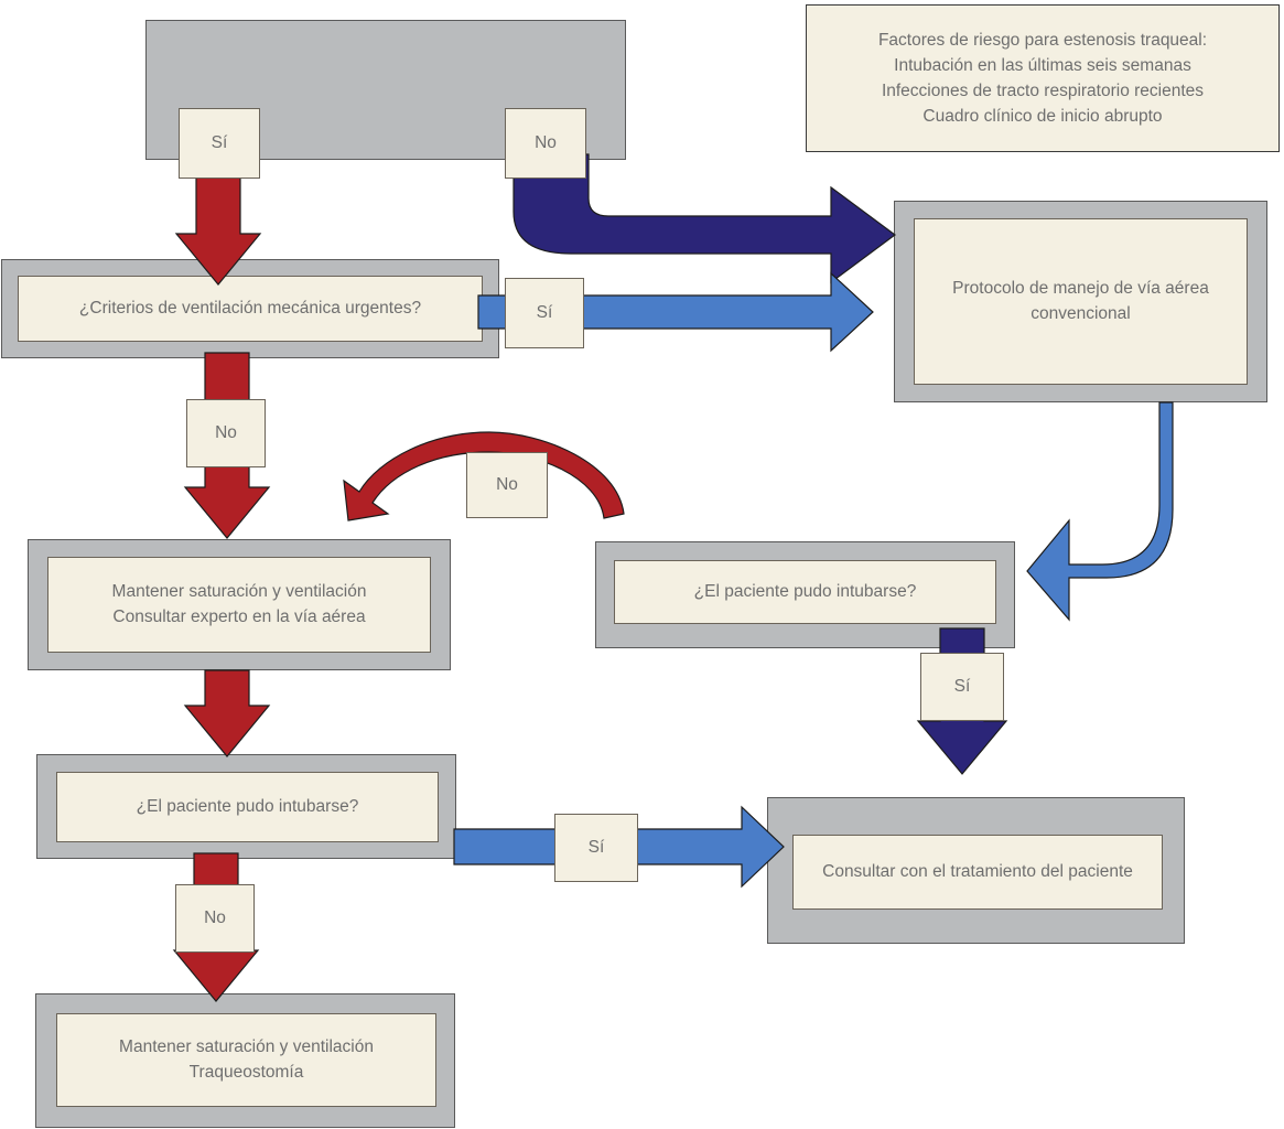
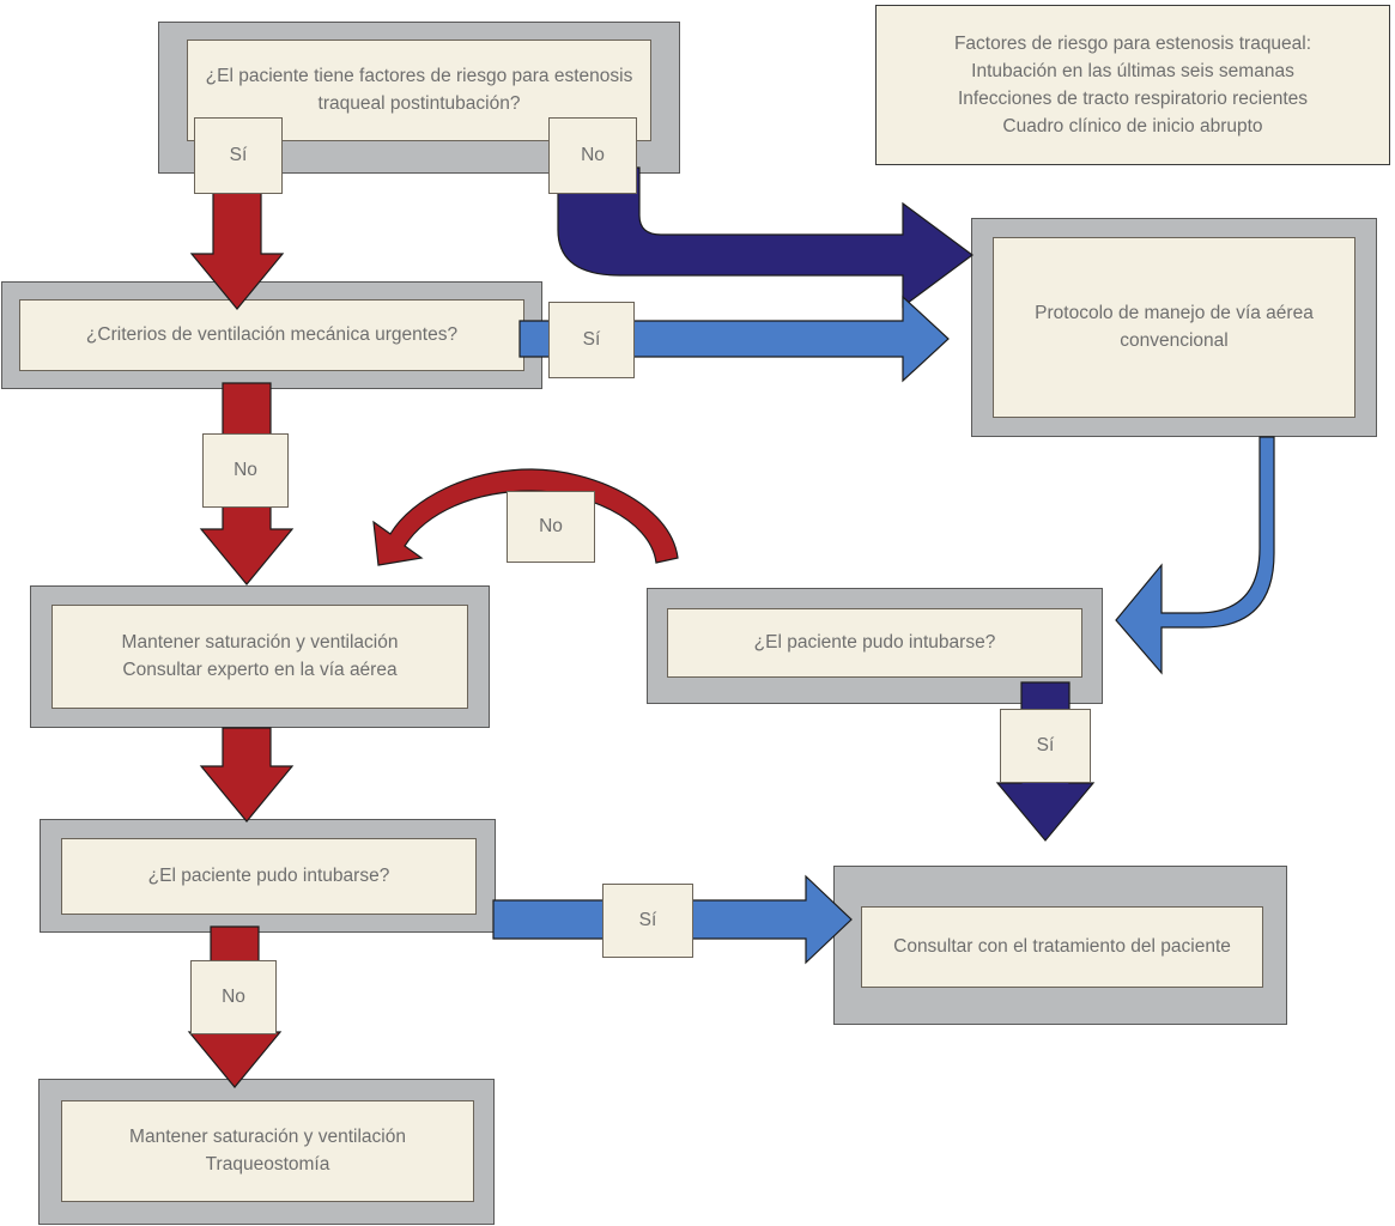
+ ¿El paciente tiene factores de riesgo para estenosis
+ traqueal postintubación?
  Factores de riesgo para estenosis traqueal:
  Intubación en las últimas seis semanas
  Infecciones de tracto respiratorio recientes
  Cuadro clínico de inicio abrupto
  ¿Criterios de ventilación mecánica urgentes?
  Protocolo de manejo de vía aérea
  convencional
  Mantener saturación y ventilación
  Consultar experto en la vía aérea
  ¿El paciente pudo intubarse?
  ¿El paciente pudo intubarse?
  Consultar con el tratamiento del paciente
  Mantener saturación y ventilación
  Traqueostomía
  Sí
  No
  Sí
  No
  No
  Sí
  Sí
  No
